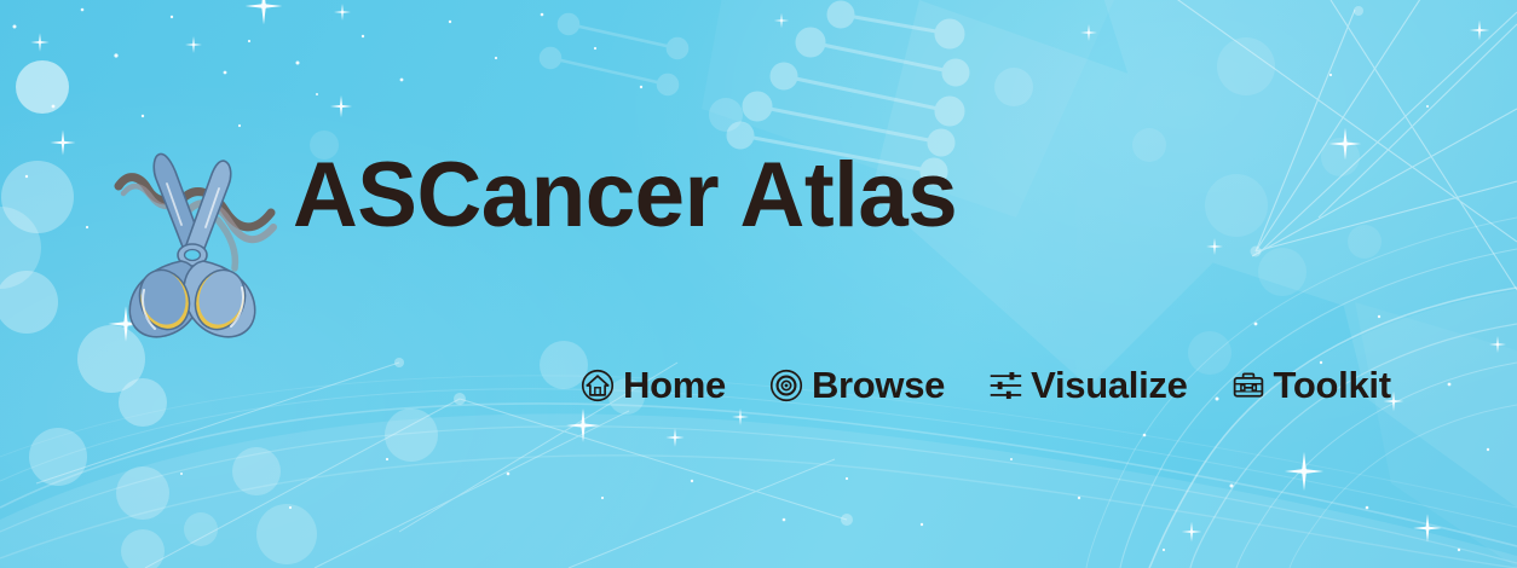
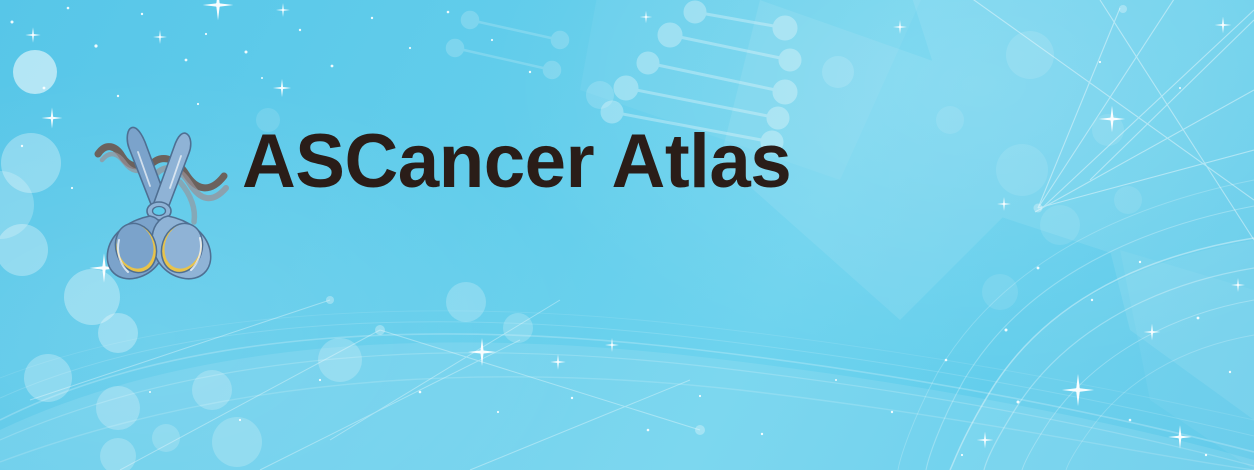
  ASCancer Atlas
- Home
- Browse
- Visualize
- Toolkit
